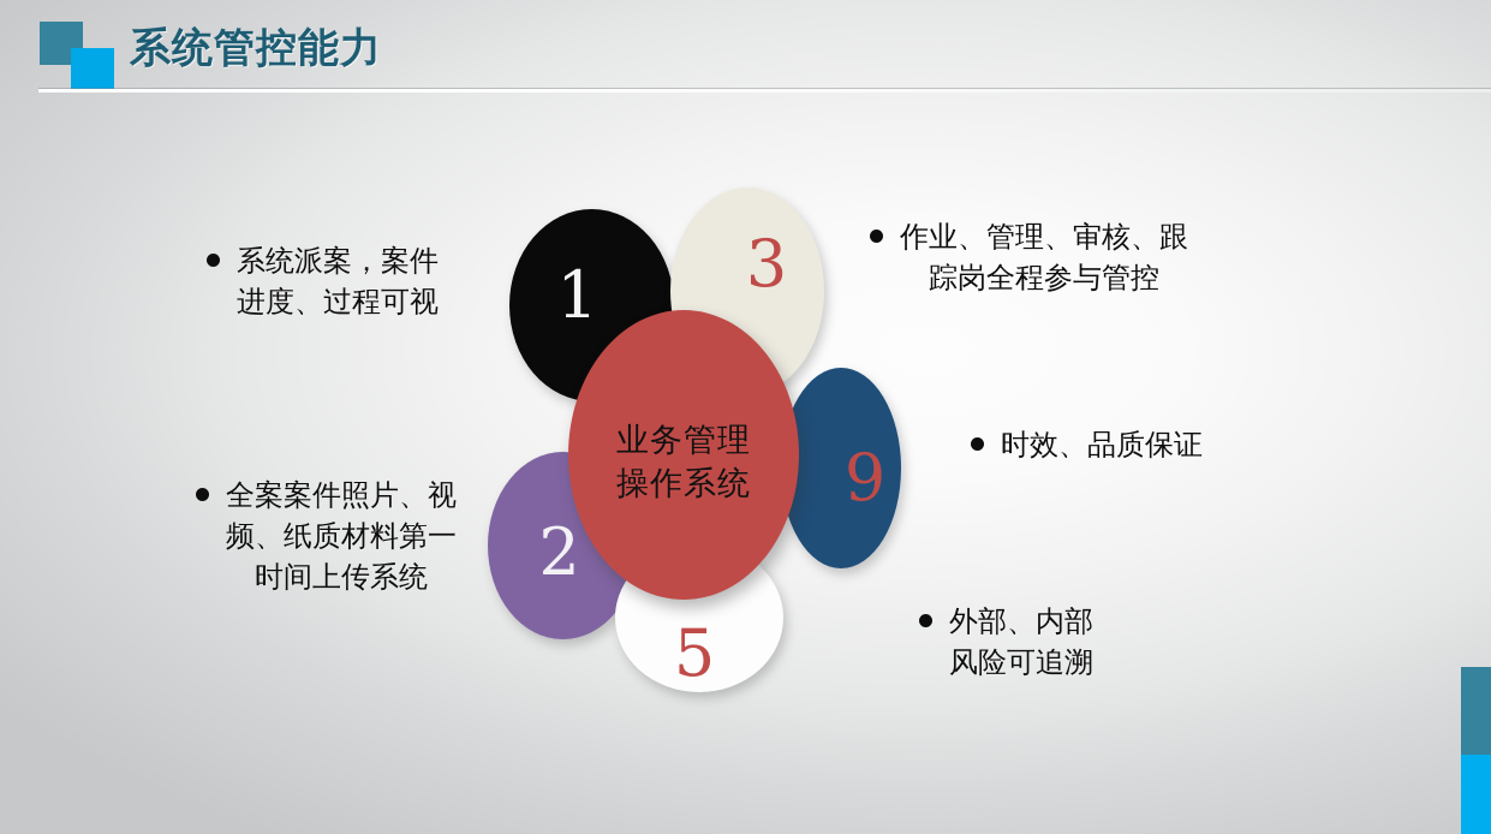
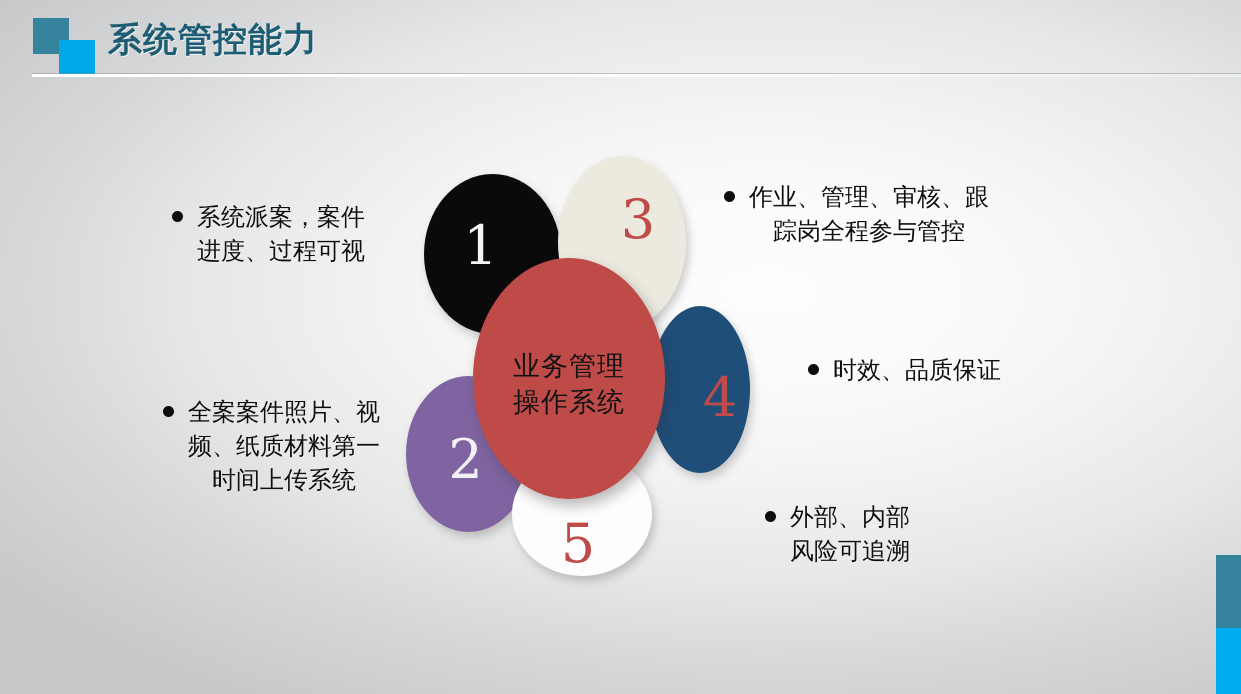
  系统管控能力
  1
  3
- 9
+ 4
  2
  5
  业务管理
  操作系统
  系统派案，案件
  进度、过程可视
  全案案件照片、视
  频、纸质材料第一
  时间上传系统
  作业、管理、审核、跟
  踪岗全程参与管控
  时效、品质保证
  外部、内部
  风险可追溯
